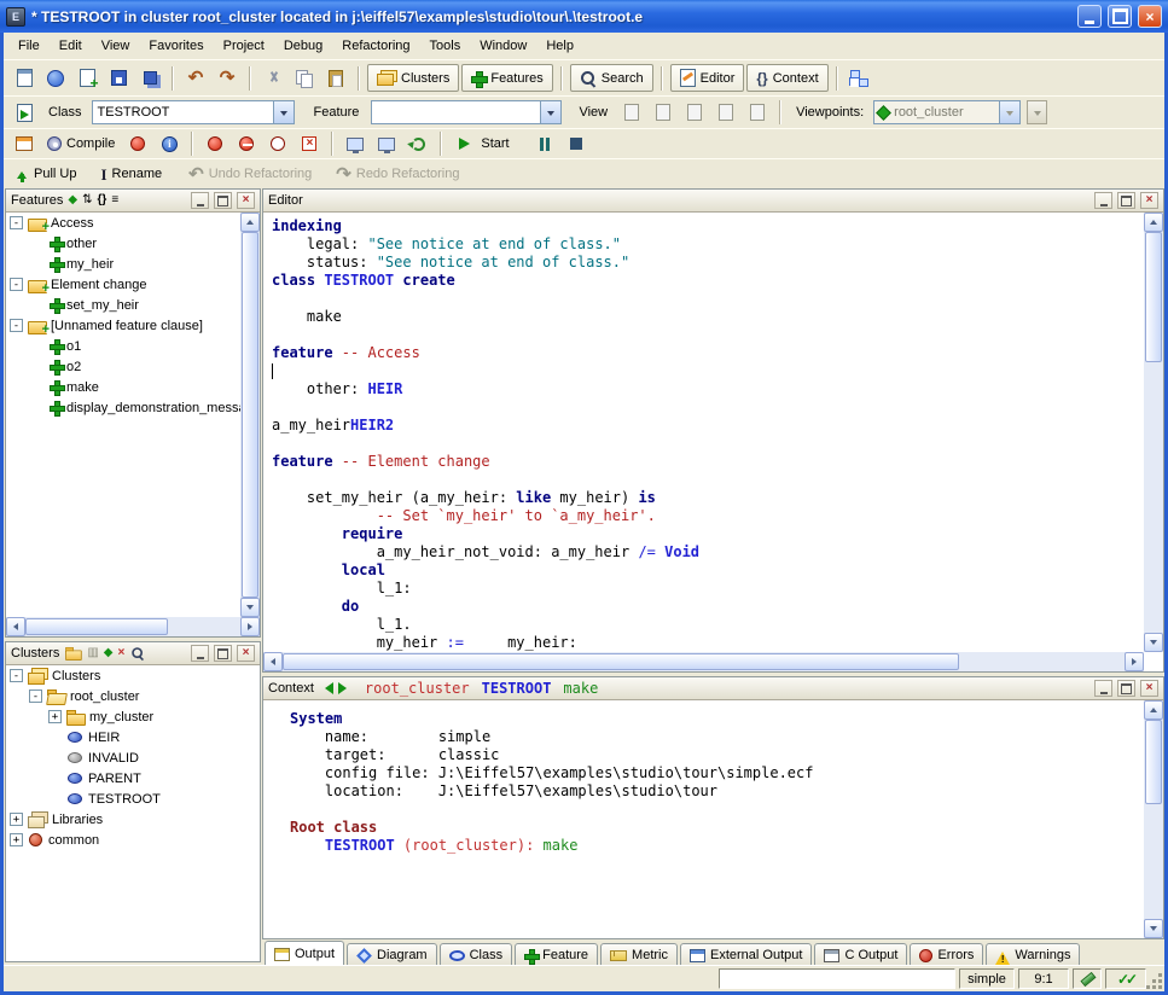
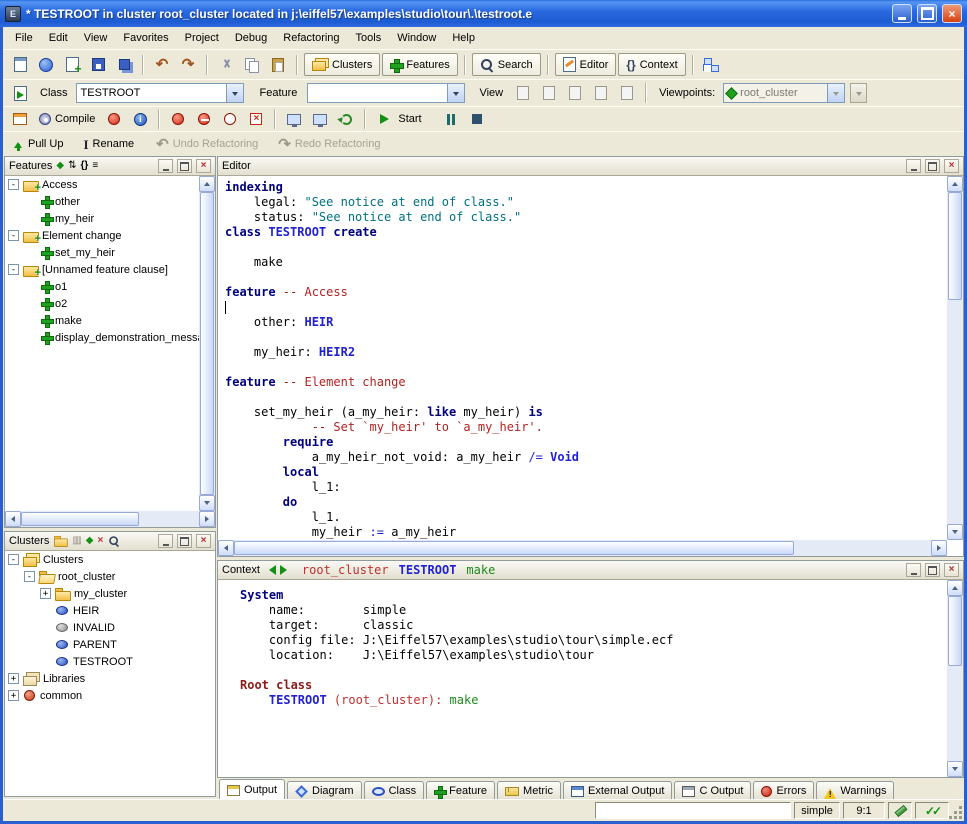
  E
  * TESTROOT in cluster root_cluster located in j:\eiffel57\examples\studio\tour\.\testroot.e
  ×
  File
  Edit
  View
  Favorites
  Project
  Debug
  Refactoring
  Tools
  Window
  Help
  ↶
  ↷
  Clusters
  Features
  Search
  Editor
  {}
  Context
  Class
  TESTROOT
  Feature
  View
  Viewpoints:
  root_cluster
  Compile
  i
  ×
  Start
  Pull Up
  I
  Rename
  ↶
  Undo Refactoring
  ↷
  Redo Refactoring
  Features
  ◆
  ⇅
  {}
  ≡
  ×
  -
  Access
  other
  my_heir
  -
  Element change
  set_my_heir
  -
  [Unnamed feature clause]
  o1
  o2
  make
  display_demonstration_mess
  Clusters
  ▥
  ◆
  ×
  ×
  -
  Clusters
  -
  root_cluster
  +
  my_cluster
  HEIR
  INVALID
  PARENT
  TESTROOT
  +
  Libraries
  +
  common
  Editor
  ×
  indexing
  legal: "See notice at end of class."
  status: "See notice at end of class."
  class TESTROOT create
  make
  feature -- Access
  other: HEIR
- a_my_heirHEIR2
+ my_heir: HEIR2
  feature -- Element change
  set_my_heir (a_my_heir: like my_heir) is
  -- Set `my_heir' to `a_my_heir'.
  require
  a_my_heir_not_void: a_my_heir /= Void
  local
  l_1:
  do
  l_1.
- my_heir := my_heir:
+ my_heir := a_my_heir
  Context
  root_cluster
  TESTROOT
  make
  ×
  System
  name: simple
  target: classic
  config file: J:\Eiffel57\examples\studio\tour\simple.ecf
  location: J:\Eiffel57\examples\studio\tour
  Root class
  TESTROOT (root_cluster): make
  Output
  Diagram
  Class
  Feature
  Metric
  External Output
  C Output
  Errors
  Warnings
  simple
  9:1
  ✓✓
